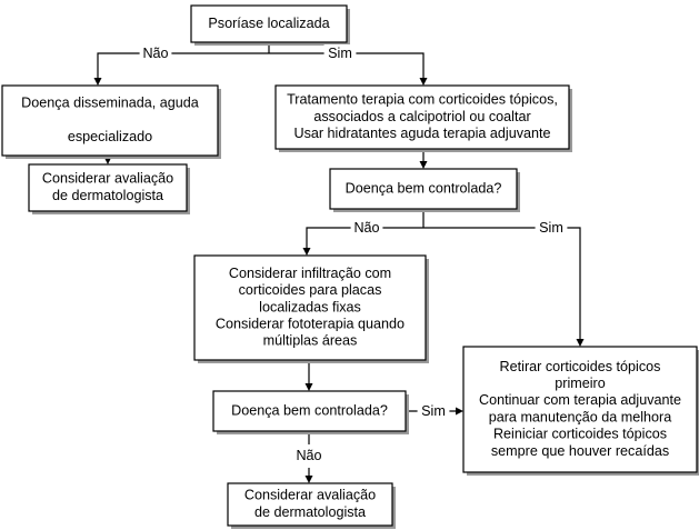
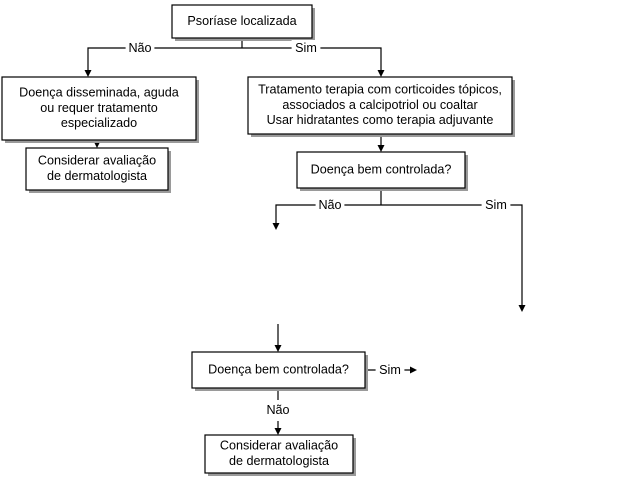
  Psoríase localizada
  Doença disseminada, aguda
+ ou requer tratamento
  especializado
  Considerar avaliação
  de dermatologista
  Tratamento terapia com corticoides tópicos,
  associados a calcipotriol ou coaltar
- Usar hidratantes aguda terapia adjuvante
+ Usar hidratantes como terapia adjuvante
  Doença bem controlada?
- Considerar infiltração com
- corticoides para placas
- localizadas fixas
- Considerar fototerapia quando
- múltiplas áreas
  Doença bem controlada?
- Retirar corticoides tópicos
- primeiro
- Continuar com terapia adjuvante
- para manutenção da melhora
- Reiniciar corticoides tópicos
- sempre que houver recaídas
  Considerar avaliação
  de dermatologista
  Não
  Sim
  Não
  Sim
  Sim
  Não
